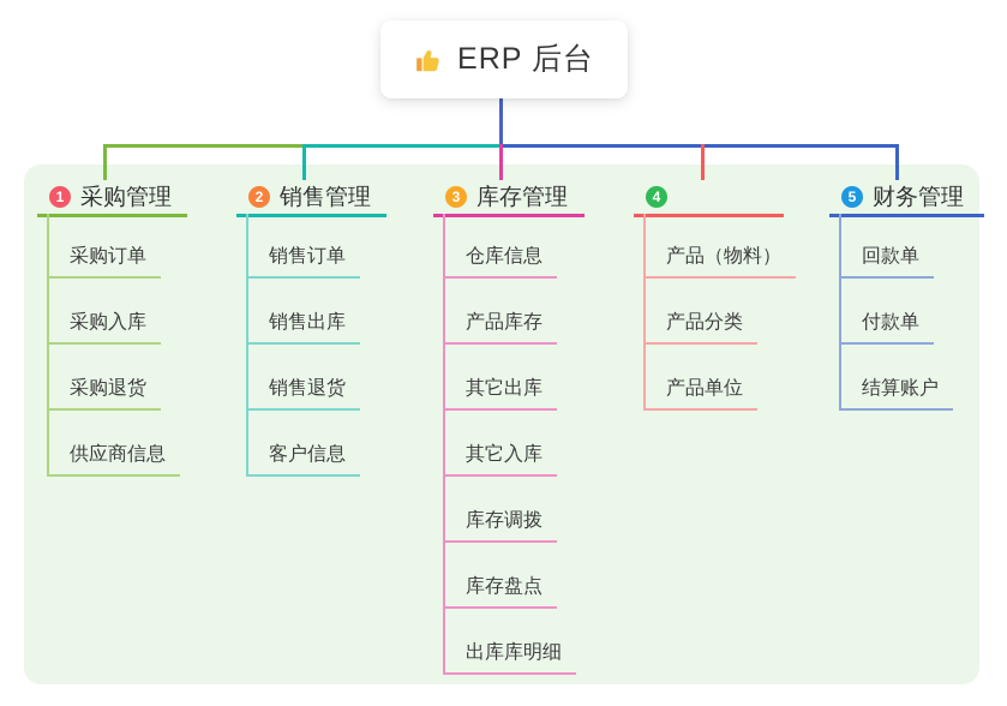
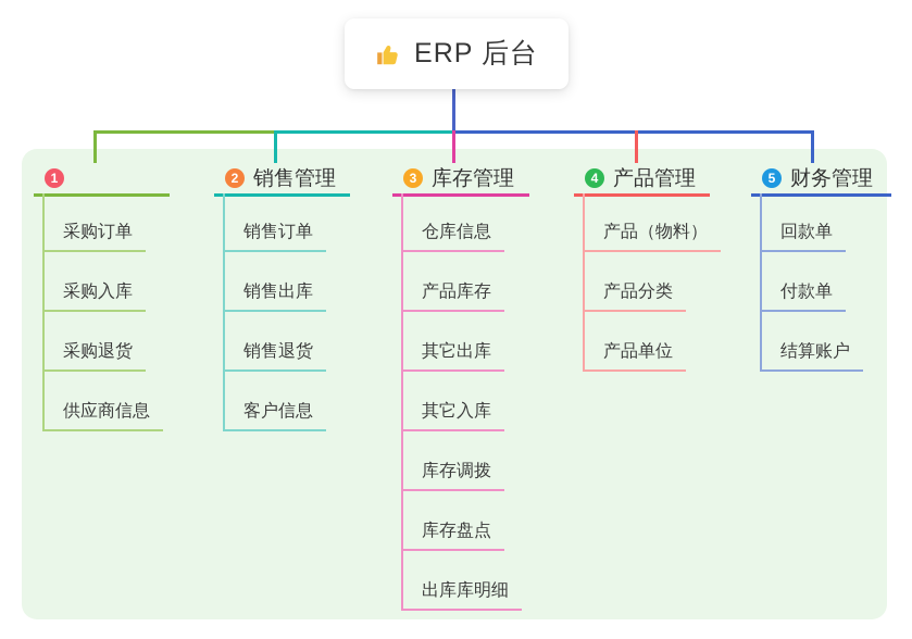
  ERP 后台
  1
- 采购管理
  采购订单
  采购入库
  采购退货
  供应商信息
  2
  销售管理
  销售订单
  销售出库
  销售退货
  客户信息
  3
  库存管理
  仓库信息
  产品库存
  其它出库
  其它入库
  库存调拨
  库存盘点
  出库库明细
  4
+ 产品管理
  产品（物料）
  产品分类
  产品单位
  5
  财务管理
  回款单
  付款单
  结算账户
